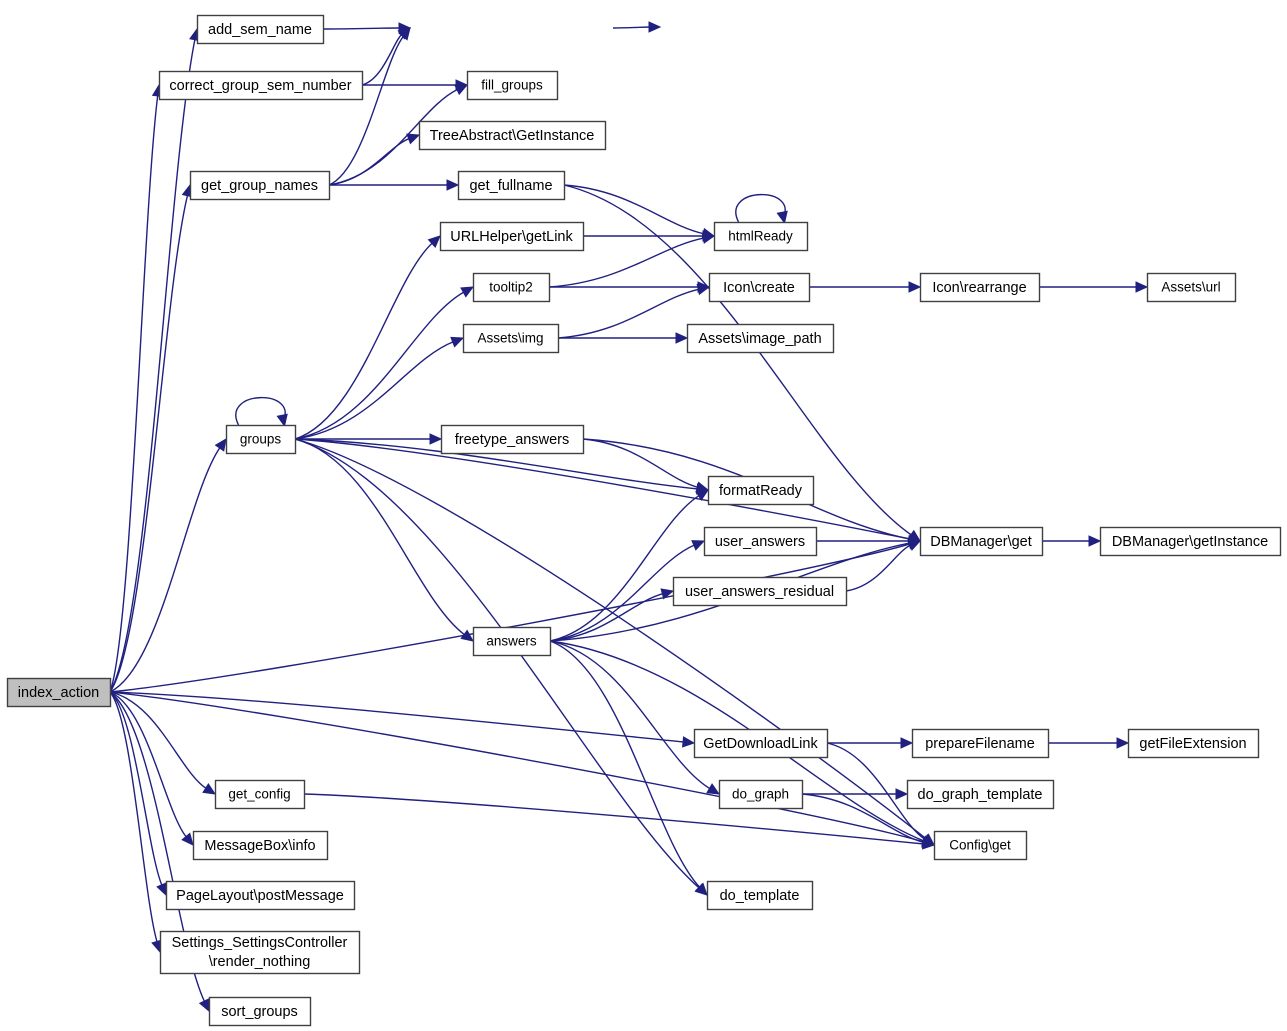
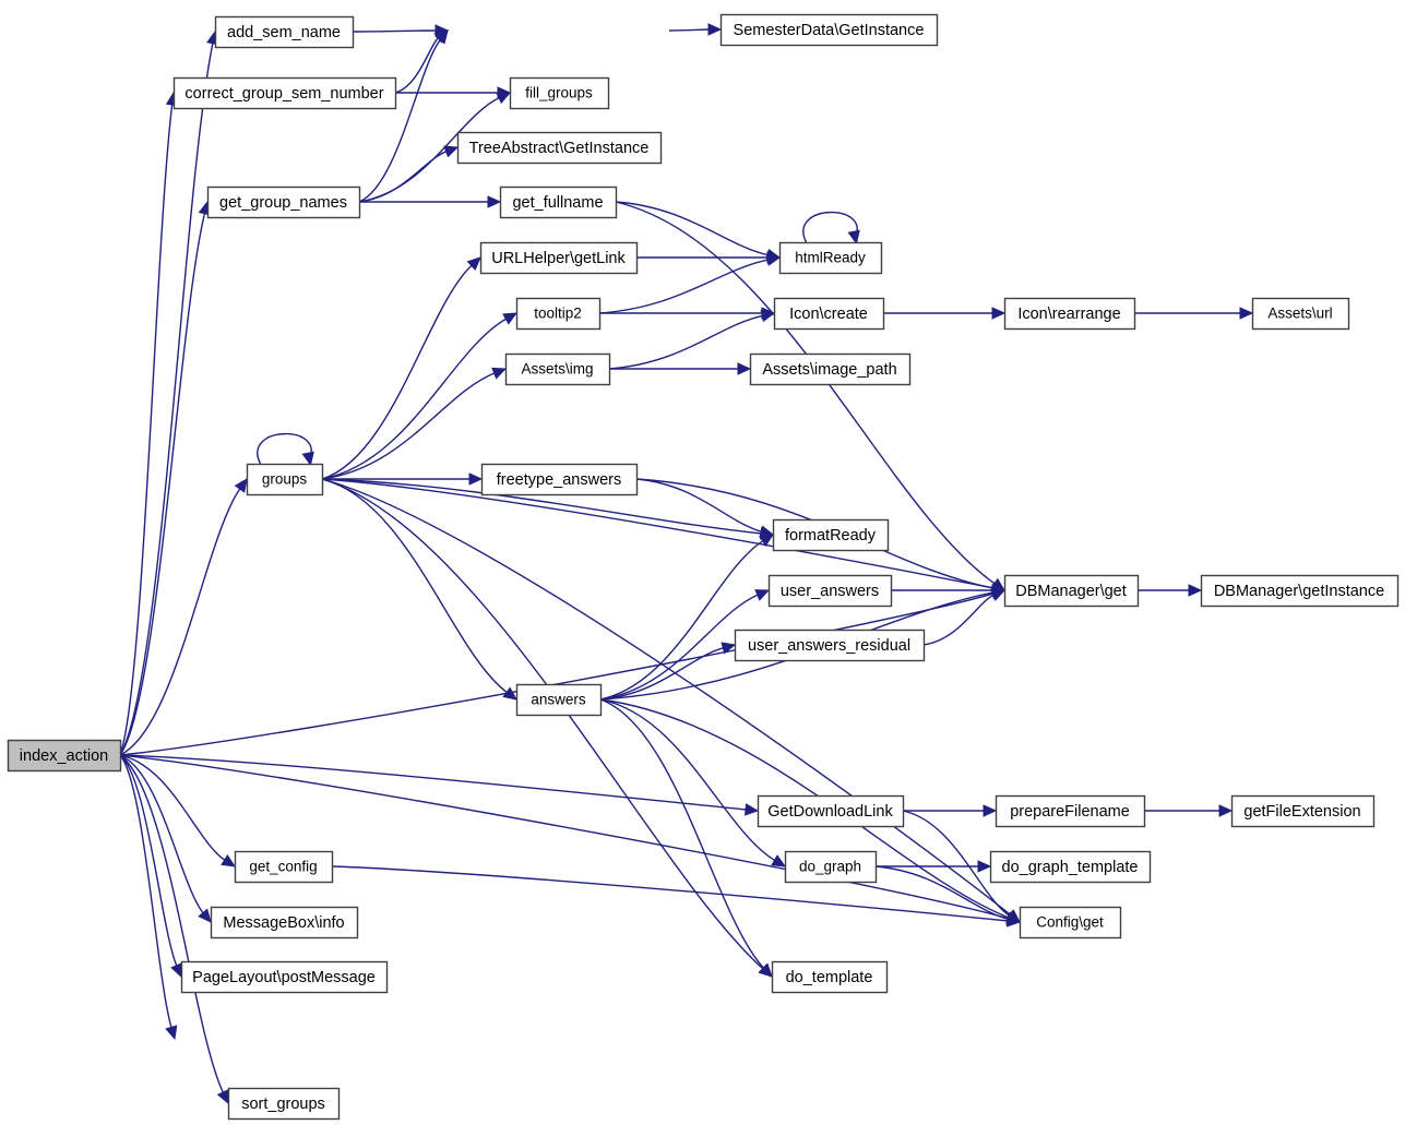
  add_sem_name
+ SemesterData\GetInstance
  correct_group_sem_number
  fill_groups
  TreeAbstract\GetInstance
  get_group_names
  get_fullname
  htmlReady
  URLHelper\getLink
  tooltip2
  Icon\create
  Icon\rearrange
  Assets\url
  Assets\img
  Assets\image_path
  groups
  freetype_answers
  formatReady
  user_answers
  DBManager\get
  DBManager\getInstance
  user_answers_residual
  answers
  index_action
  GetDownloadLink
  prepareFilename
  getFileExtension
  get_config
  do_graph
  do_graph_template
  MessageBox\info
  Config\get
  PageLayout\postMessage
  do_template
- Settings_SettingsController
- \render_nothing
  sort_groups
